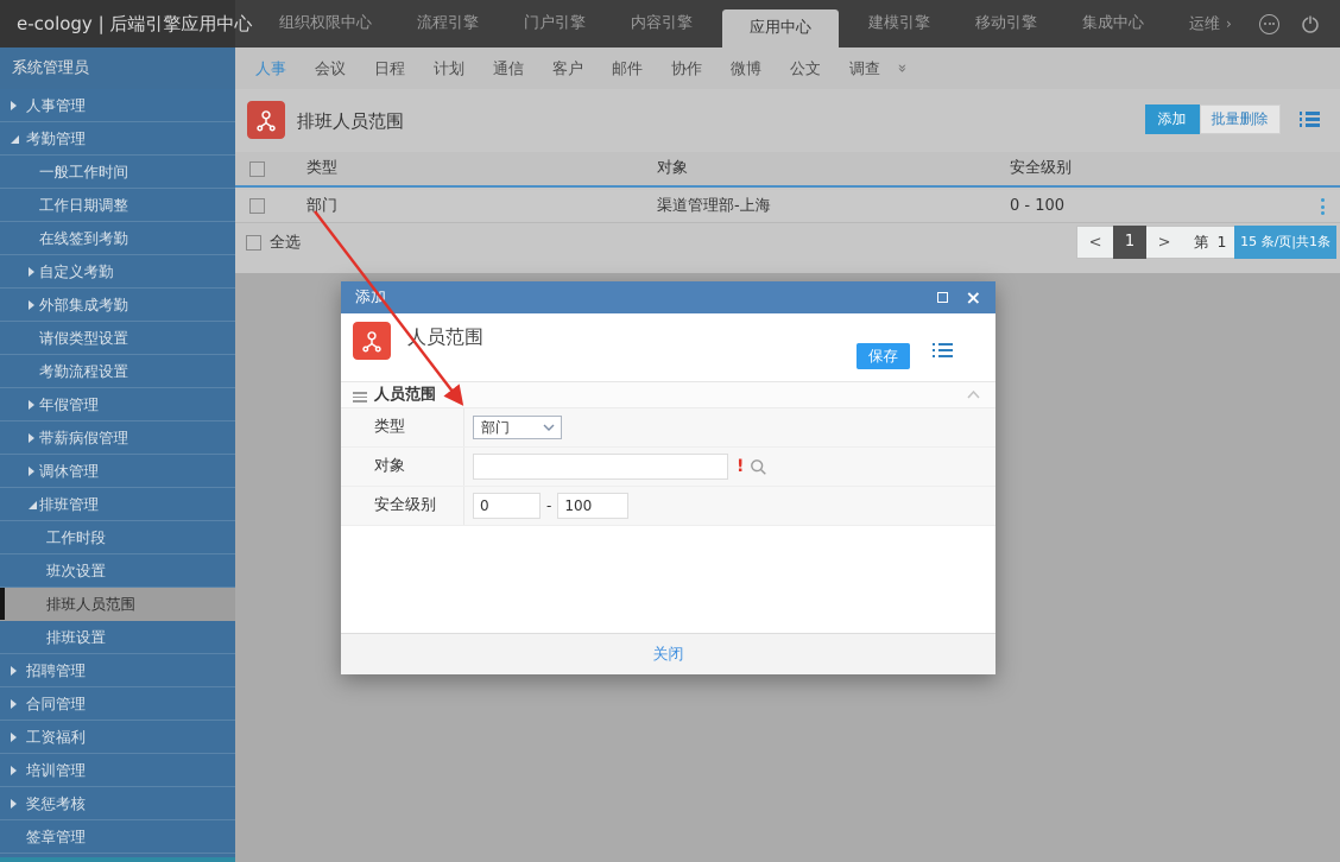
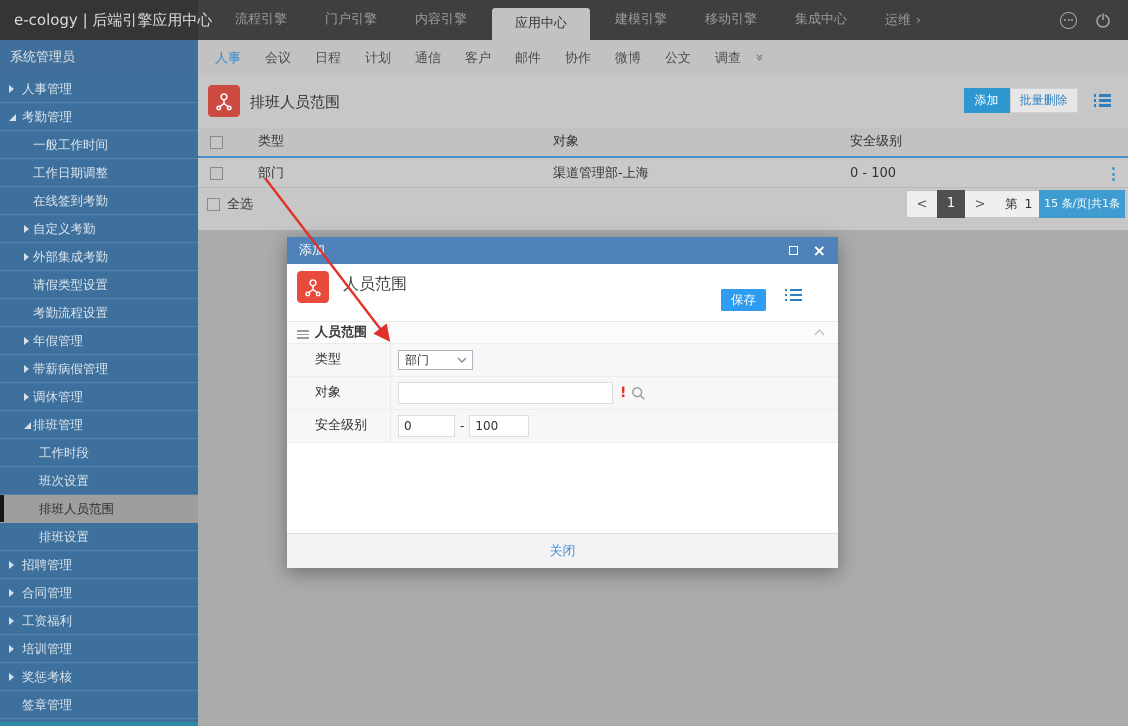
  e-cology | 后端引擎应用中心
- 组织权限中心
  流程引擎
  门户引擎
  内容引擎
  应用中心
  建模引擎
  移动引擎
  集成中心
  运维 ›
  人事
  会议
  日程
  计划
  通信
  客户
  邮件
  协作
  微博
  公文
  调查
  系统管理员
  人事管理
  考勤管理
  一般工作时间
  工作日期调整
  在线签到考勤
  自定义考勤
  外部集成考勤
  请假类型设置
  考勤流程设置
  年假管理
  带薪病假管理
  调休管理
  排班管理
  工作时段
  班次设置
  排班人员范围
  排班设置
  招聘管理
  合同管理
  工资福利
  培训管理
  奖惩考核
  签章管理
  排班人员范围
  添加
  批量删除
  类型
  对象
  安全级别
  部门
  渠道管理部-上海
  0 - 100
  全选
  <
  1
  >
  第
  1
  15 条/页|共1条
  添加
  ×
  人员范围
  保存
  人员范围
  类型
  部门
  对象
  !
  安全级别
  0
  -
  100
  关闭
